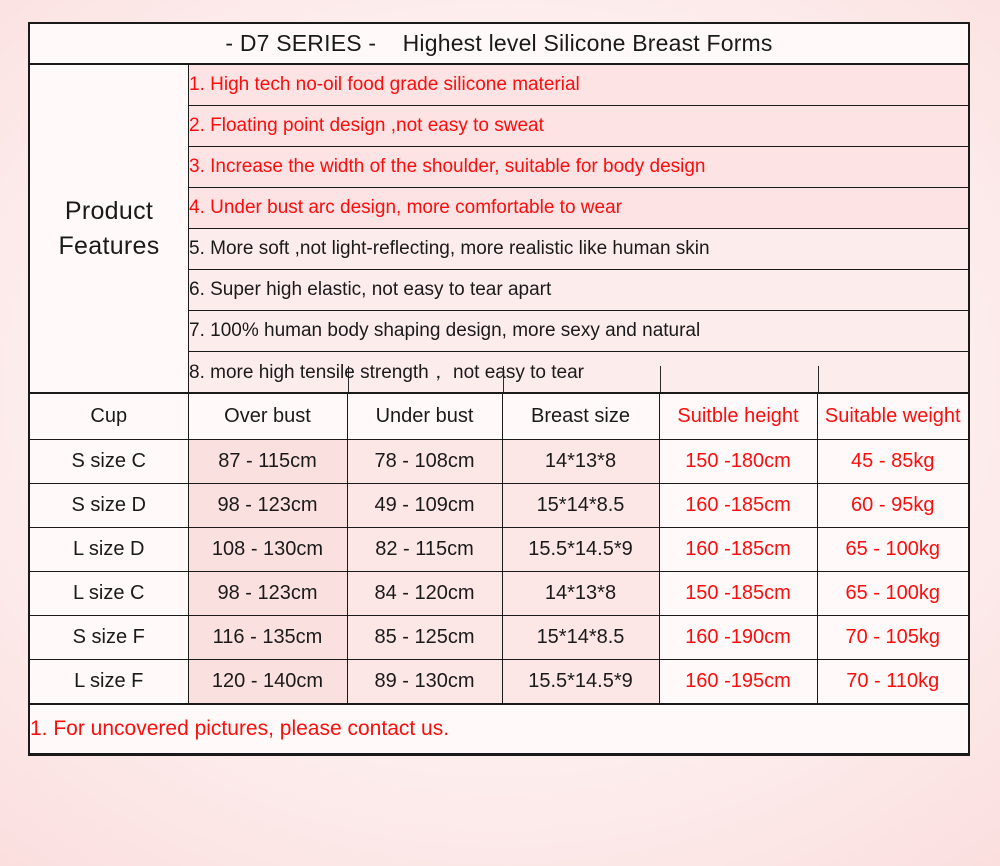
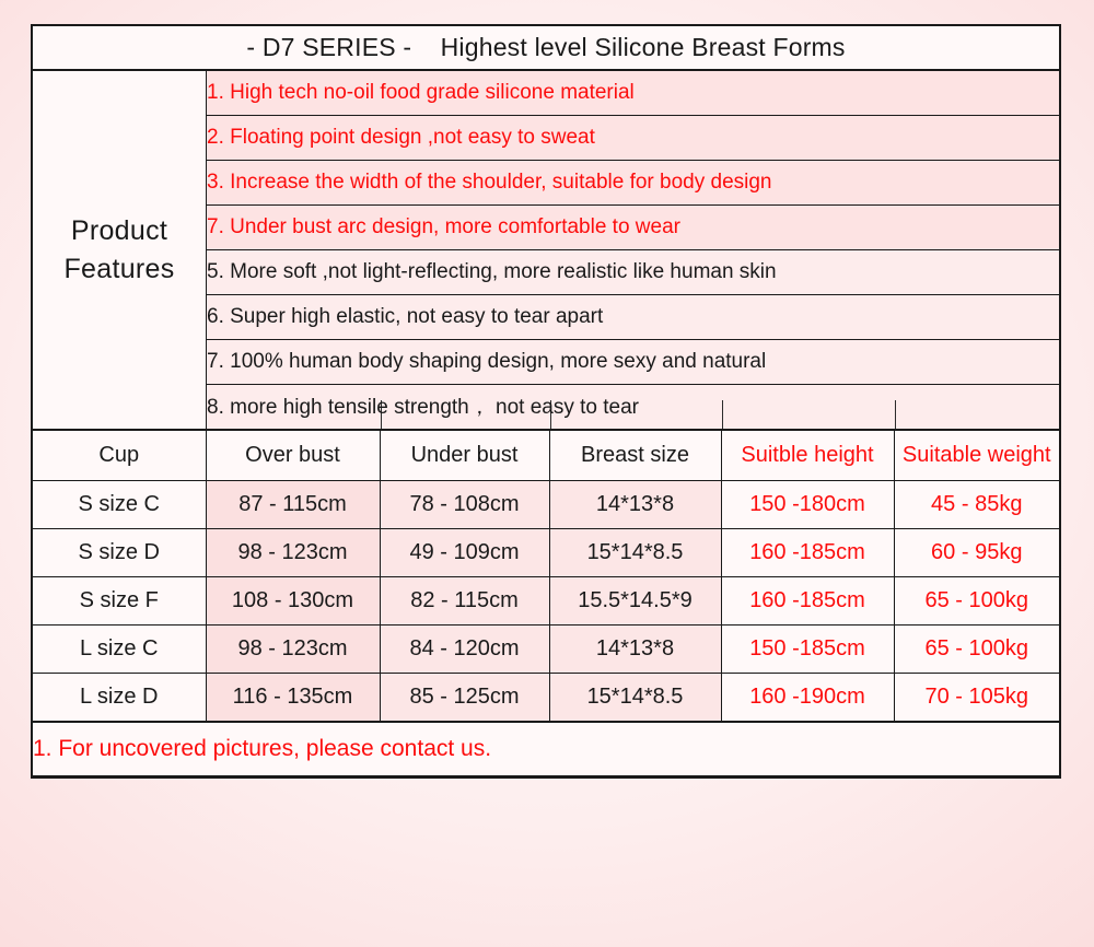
  - D7 SERIES - Highest level Silicone Breast Forms
  Product Features	1. High tech no-oil food grade silicone material
  2. Floating point design ,not easy to sweat
  3. Increase the width of the shoulder, suitable for body design
- 4. Under bust arc design, more comfortable to wear
+ 7. Under bust arc design, more comfortable to wear
  5. More soft ,not light-reflecting, more realistic like human skin
  6. Super high elastic, not easy to tear apart
  7. 100% human body shaping design, more sexy and natural
  8. more high tensile strength， not easy to tear
  Cup	Over bust	Under bust	Breast size	Suitble height	Suitable weight
  S size C	87 - 115cm	78 - 108cm	14*13*8	150 -180cm	45 - 85kg
  S size D	98 - 123cm	49 - 109cm	15*14*8.5	160 -185cm	60 - 95kg
- L size D	108 - 130cm	82 - 115cm	15.5*14.5*9	160 -185cm	65 - 100kg
+ S size F	108 - 130cm	82 - 115cm	15.5*14.5*9	160 -185cm	65 - 100kg
  L size C	98 - 123cm	84 - 120cm	14*13*8	150 -185cm	65 - 100kg
- S size F	116 - 135cm	85 - 125cm	15*14*8.5	160 -190cm	70 - 105kg
+ L size D	116 - 135cm	85 - 125cm	15*14*8.5	160 -190cm	70 - 105kg
- L size F	120 - 140cm	89 - 130cm	15.5*14.5*9	160 -195cm	70 - 110kg
  1. For uncovered pictures, please contact us.
